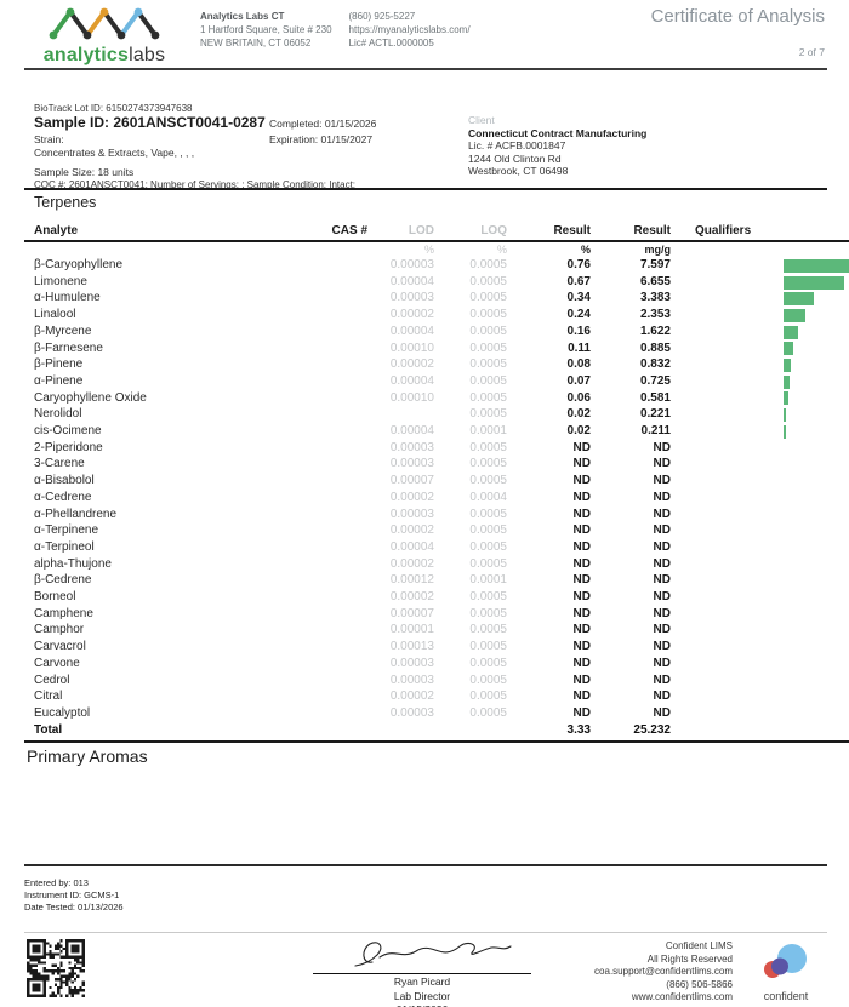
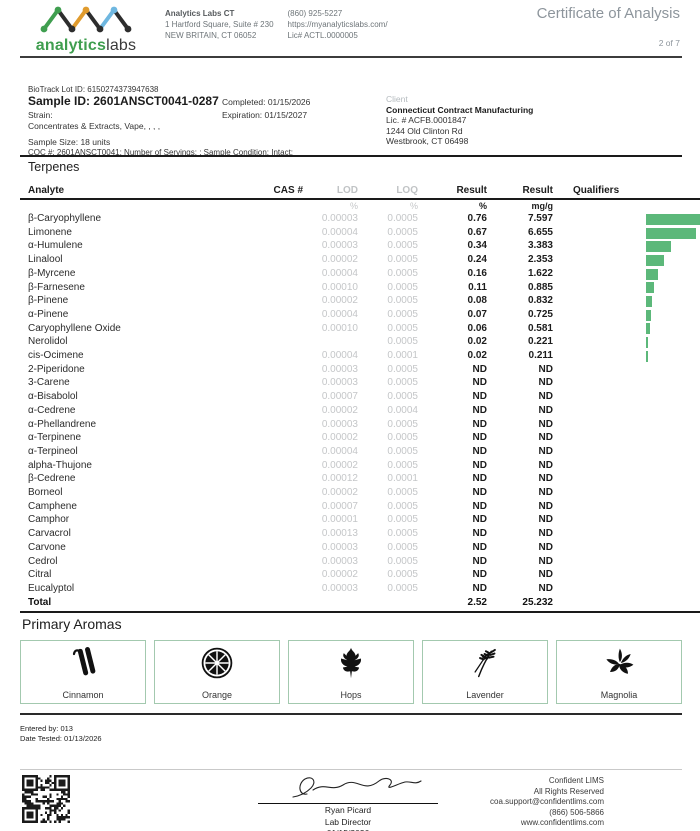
  analyticslabs
  Analytics Labs CT
  1 Hartford Square, Suite # 230
  NEW BRITAIN, CT 06052
  (860) 925-5227
  https://myanalyticslabs.com/
  Lic# ACTL.0000005
  Certificate of Analysis
  2 of 7
  BioTrack Lot ID: 6150274373947638
  Sample ID: 2601ANSCT0041-0287
  Completed: 01/15/2026
  Expiration: 01/15/2027
  Strain:
  Concentrates & Extracts, Vape, , , ,
  Sample Size: 18 units
  COC #: 2601ANSCT0041; Number of Servings: ; Sample Condition: Intact;
  Client
  Connecticut Contract Manufacturing
  Lic. # ACFB.0001847
  1244 Old Clinton Rd
  Westbrook, CT 06498
  Terpenes
  Analyte	CAS #	LOD	LOQ	Result	Result	Qualifiers
  		%	%	%	mg/g
  β-Caryophyllene		0.00003	0.0005	0.76	7.597
  Limonene		0.00004	0.0005	0.67	6.655
  α-Humulene		0.00003	0.0005	0.34	3.383
  Linalool		0.00002	0.0005	0.24	2.353
  β-Myrcene		0.00004	0.0005	0.16	1.622
  β-Farnesene		0.00010	0.0005	0.11	0.885
  β-Pinene		0.00002	0.0005	0.08	0.832
  α-Pinene		0.00004	0.0005	0.07	0.725
  Caryophyllene Oxide		0.00010	0.0005	0.06	0.581
  Nerolidol			0.0005	0.02	0.221
  cis-Ocimene		0.00004	0.0001	0.02	0.211
  2-Piperidone		0.00003	0.0005	ND	ND
  3-Carene		0.00003	0.0005	ND	ND
  α-Bisabolol		0.00007	0.0005	ND	ND
  α-Cedrene		0.00002	0.0004	ND	ND
  α-Phellandrene		0.00003	0.0005	ND	ND
  α-Terpinene		0.00002	0.0005	ND	ND
  α-Terpineol		0.00004	0.0005	ND	ND
  alpha-Thujone		0.00002	0.0005	ND	ND
  β-Cedrene		0.00012	0.0001	ND	ND
  Borneol		0.00002	0.0005	ND	ND
  Camphene		0.00007	0.0005	ND	ND
  Camphor		0.00001	0.0005	ND	ND
  Carvacrol		0.00013	0.0005	ND	ND
  Carvone		0.00003	0.0005	ND	ND
  Cedrol		0.00003	0.0005	ND	ND
  Citral		0.00002	0.0005	ND	ND
  Eucalyptol		0.00003	0.0005	ND	ND
- Total				3.33	25.232
+ Total				2.52	25.232
  Primary Aromas
+ Cinnamon
+ Orange
+ Hops
+ Lavender
+ Magnolia
  Entered by: 013
- Instrument ID: GCMS-1
  Date Tested: 01/13/2026
  Ryan Picard
  Lab Director
  Confident LIMS
  All Rights Reserved
  coa.support@confidentlims.com
  (866) 506-5866
  www.confidentlims.com
- confident
